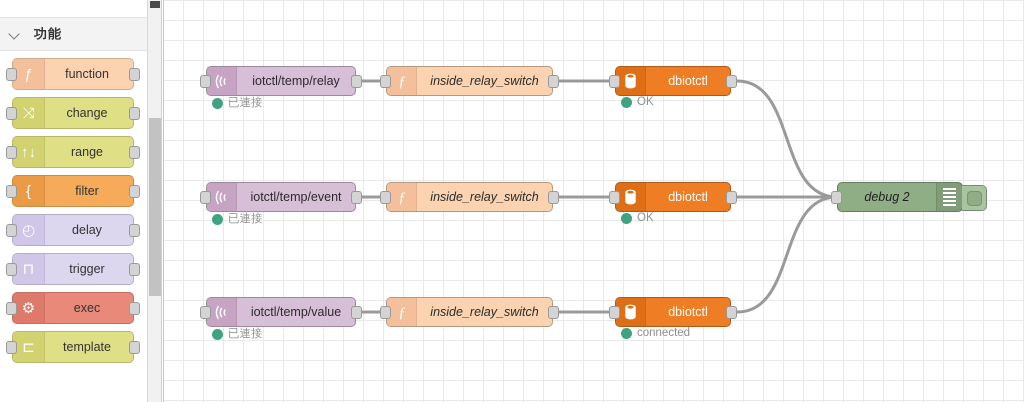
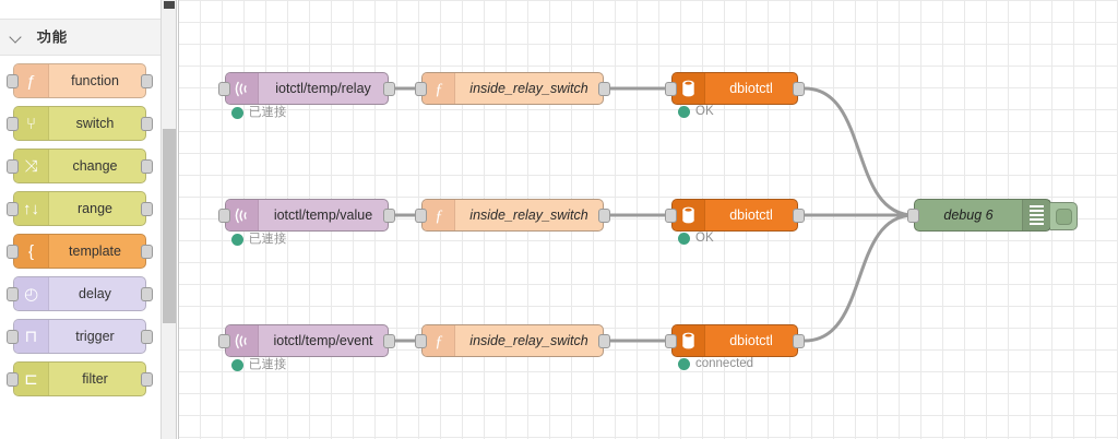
  功能
  ƒ
  function
+ ⑂
+ switch
  ⤨
  change
  ↑↓
  range
  {
- filter
+ template
  ◴
  delay
  ⊓
  trigger
- ⚙
- exec
  ⊏
- template
+ filter
  iotctl/temp/relay
  已連接
  ƒ
  inside_relay_switch
  dbiotctl
  OK
- iotctl/temp/event
+ iotctl/temp/value
  已連接
  ƒ
  inside_relay_switch
  dbiotctl
  OK
- iotctl/temp/value
+ iotctl/temp/event
  已連接
  ƒ
  inside_relay_switch
  dbiotctl
  connected
- debug 2
+ debug 6
